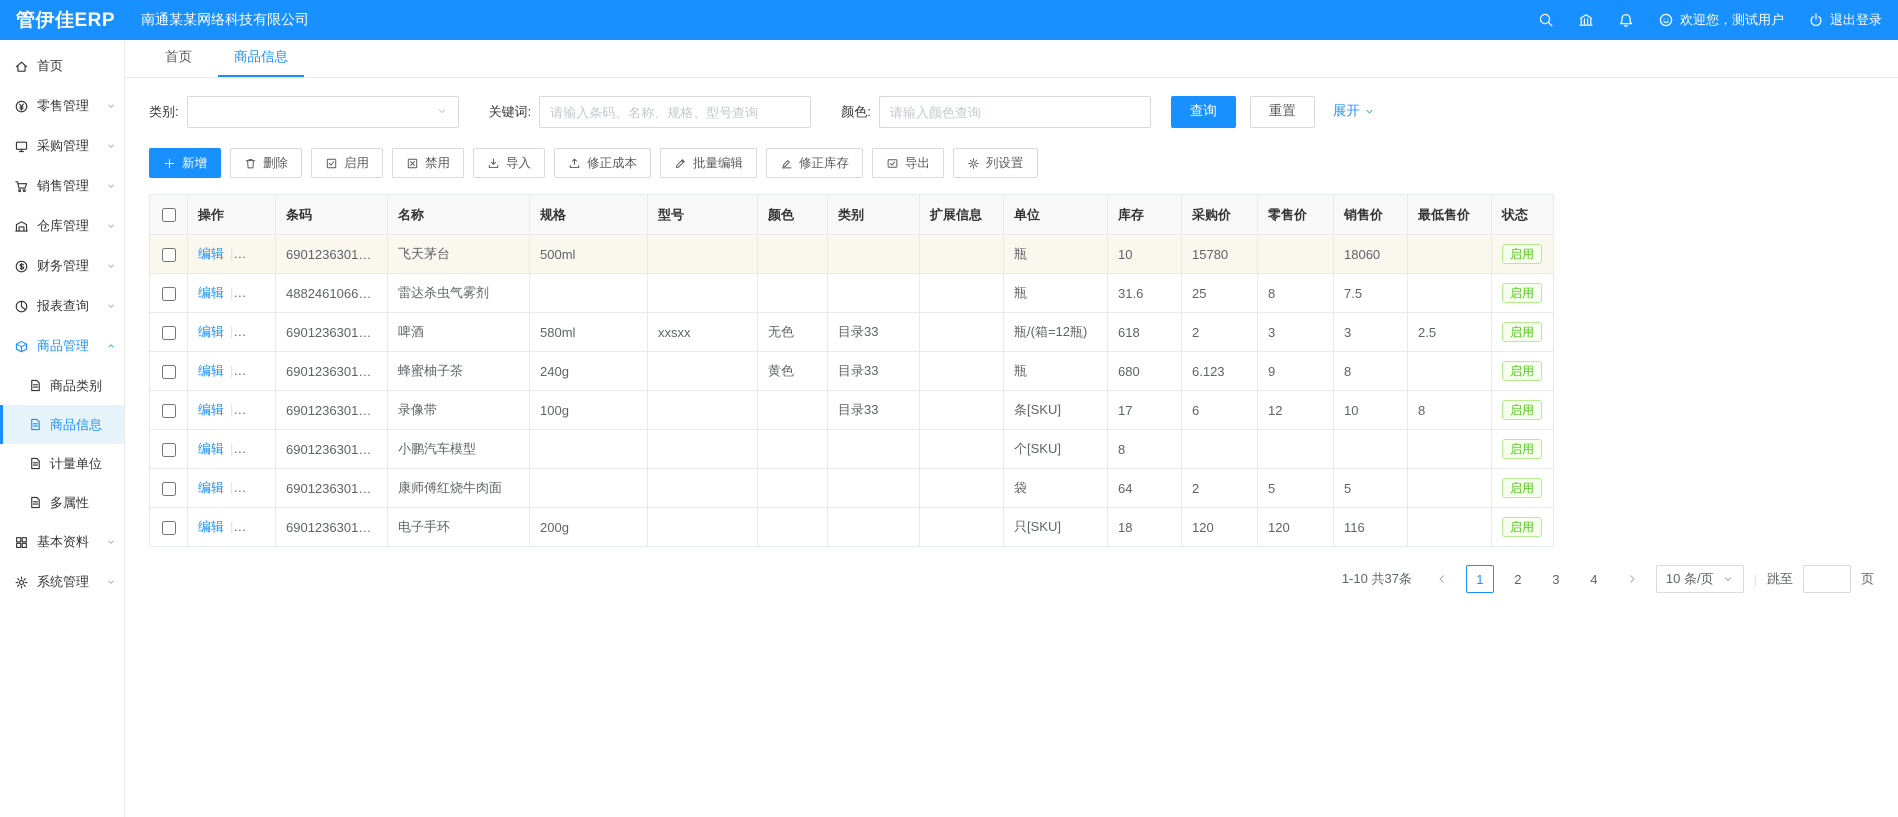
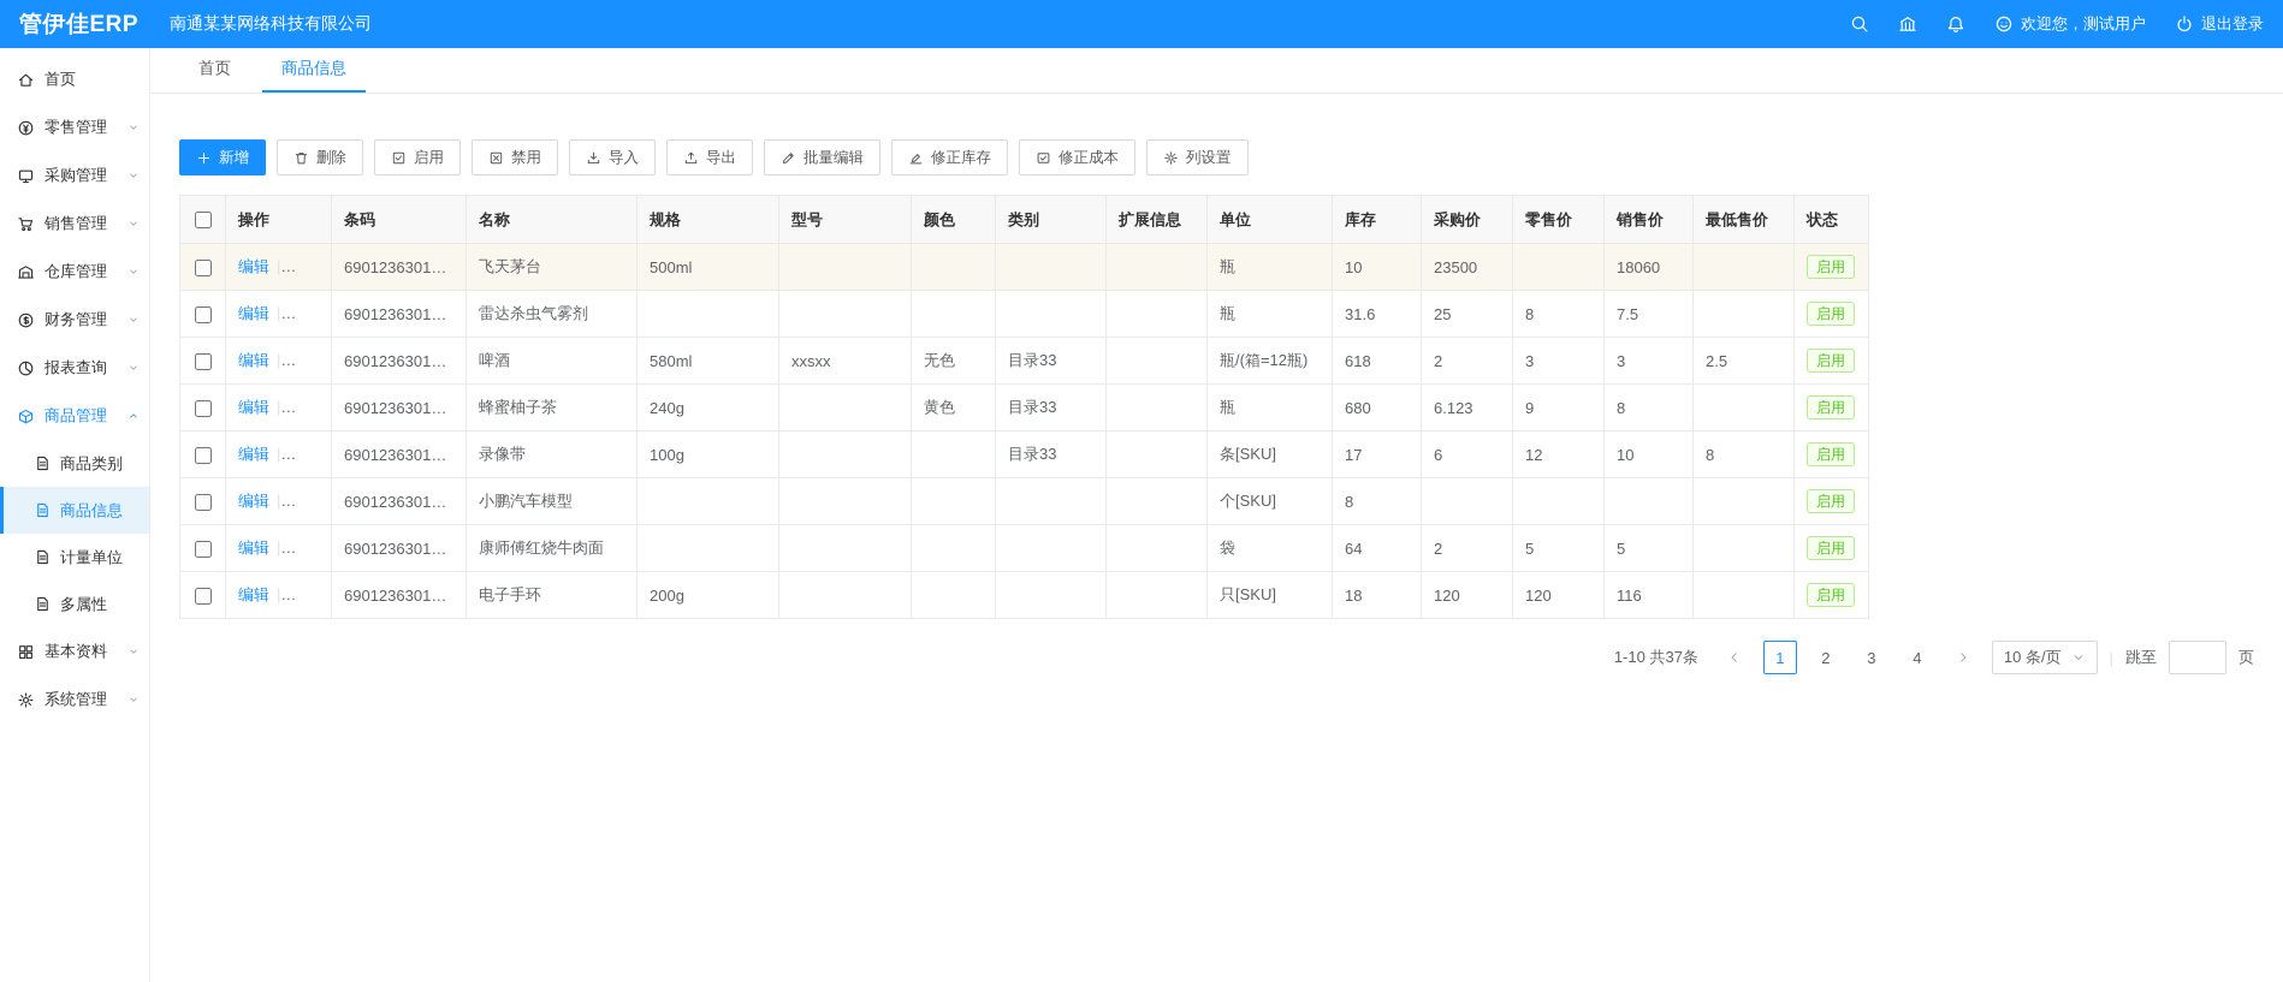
  管伊佳ERP
  南通某某网络科技有限公司
  欢迎您，测试用户
  退出登录
  首页
  零售管理
  采购管理
  销售管理
  仓库管理
  财务管理
  报表查询
  商品管理
  商品类别
  商品信息
  计量单位
  多属性
  基本资料
  系统管理
  首页
  商品信息
- 类别:
- 关键词:
- 请输入条码、名称、规格、型号查询
- 颜色:
- 请输入颜色查询
- 查询
- 重置
- 展开
  新增
  删除
  启用
  禁用
  导入
- 修正成本
+ 导出
  批量编辑
  修正库存
- 导出
+ 修正成本
  列设置
  	操作	条码	名称	规格	型号	颜色	类别	扩展信息	单位	库存	采购价	零售价	销售价	最低售价	状态
- 	编辑 | 删除	6901236301342	飞天茅台	500ml					瓶	10	15780		18060		启用
+ 	编辑 | 删除	6901236301342	飞天茅台	500ml					瓶	10	23500		18060		启用
- 	编辑 | 删除	4882461066615	雷达杀虫气雾剂						瓶	31.6	25	8	7.5		启用
+ 	编辑 | 删除	6901236301341	雷达杀虫气雾剂						瓶	31.6	25	8	7.5		启用
  	编辑 | 删除	6901236301338	啤酒	580ml	xxsxx	无色	目录33		瓶/(箱=12瓶)	618	2	3	3	2.5	启用
  	编辑 | 删除	6901236301337	蜂蜜柚子茶	240g		黄色	目录33		瓶	680	6.123	9	8		启用
  	编辑 | 删除	6901236301331	录像带	100g			目录33		条[SKU]	17	6	12	10	8	启用
  	编辑 | 删除	6901236301322	小鹏汽车模型						个[SKU]	8					启用
  	编辑 | 删除	6901236301321	康师傅红烧牛肉面						袋	64	2	5	5		启用
  	编辑 | 删除	6901236301303	电子手环	200g					只[SKU]	18	120	120	116		启用
  1-10 共37条
  1
  2
  3
  4
  10 条/页
  |
  跳至
  页
